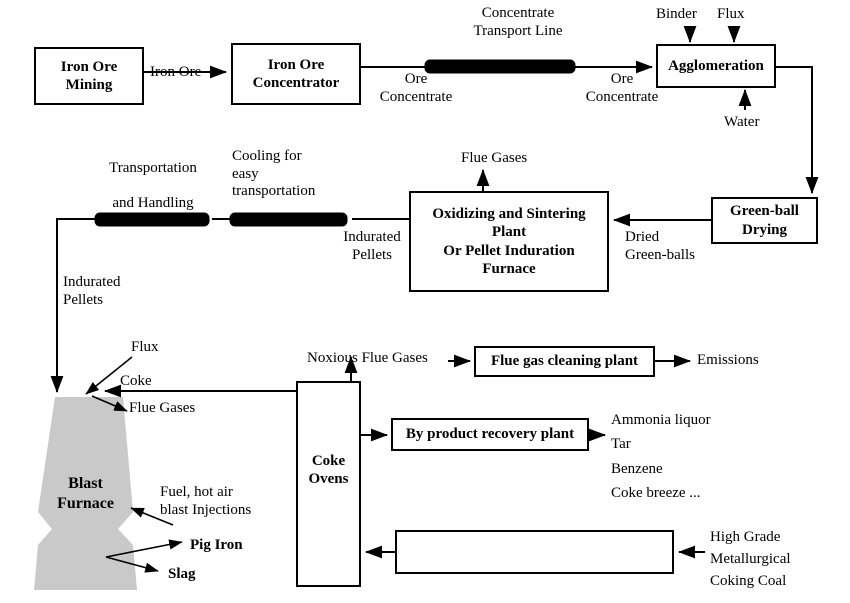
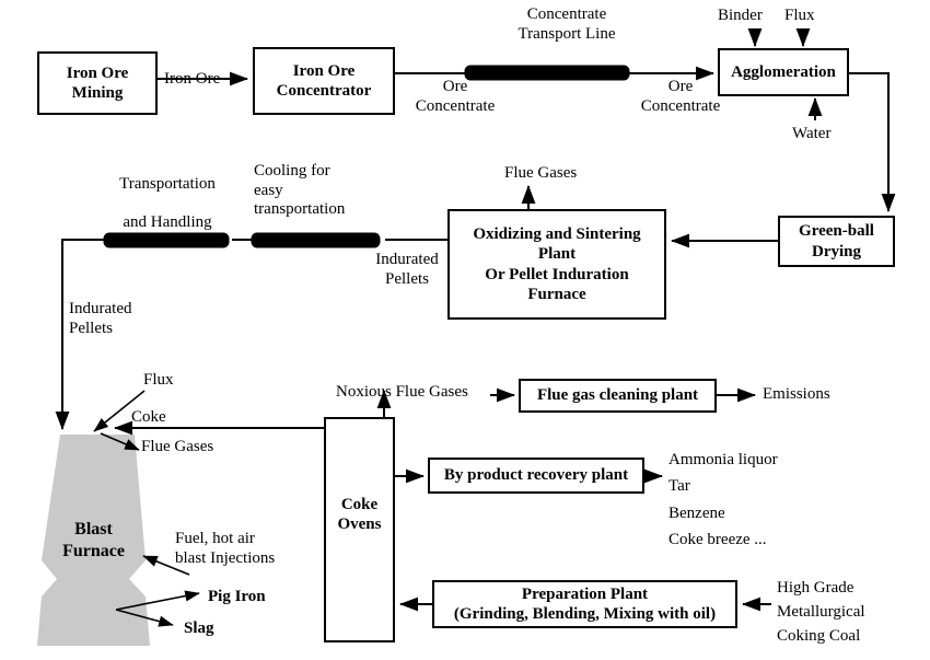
  Iron Ore
  Mining
  Iron Ore
  Concentrator
  Agglomeration
  Green-ball
  Drying
  Oxidizing and Sintering
  Plant
  Or Pellet Induration
  Furnace
  Coke
  Ovens
  Flue gas cleaning plant
  By product recovery plant
+ Preparation Plant
+ (Grinding, Blending, Mixing with oil)
  Blast
  Furnace
  Iron Ore
  Ore
  Concentrate
  Concentrate
  Transport Line
  Ore
  Concentrate
  Binder
  Flux
  Water
  Flue Gases
- Dried
- Green-balls
  Indurated
  Pellets
  Transportation
  and Handling
  Cooling for
  easy
  transportation
  Indurated
  Pellets
  Flux
  Coke
  Flue Gases
  Fuel, hot air
  blast Injections
  Pig Iron
  Slag
  Noxious Flue Gases
  Emissions
  Ammonia liquor
  Tar
  Benzene
  Coke breeze ...
  High Grade
  Metallurgical
  Coking Coal
